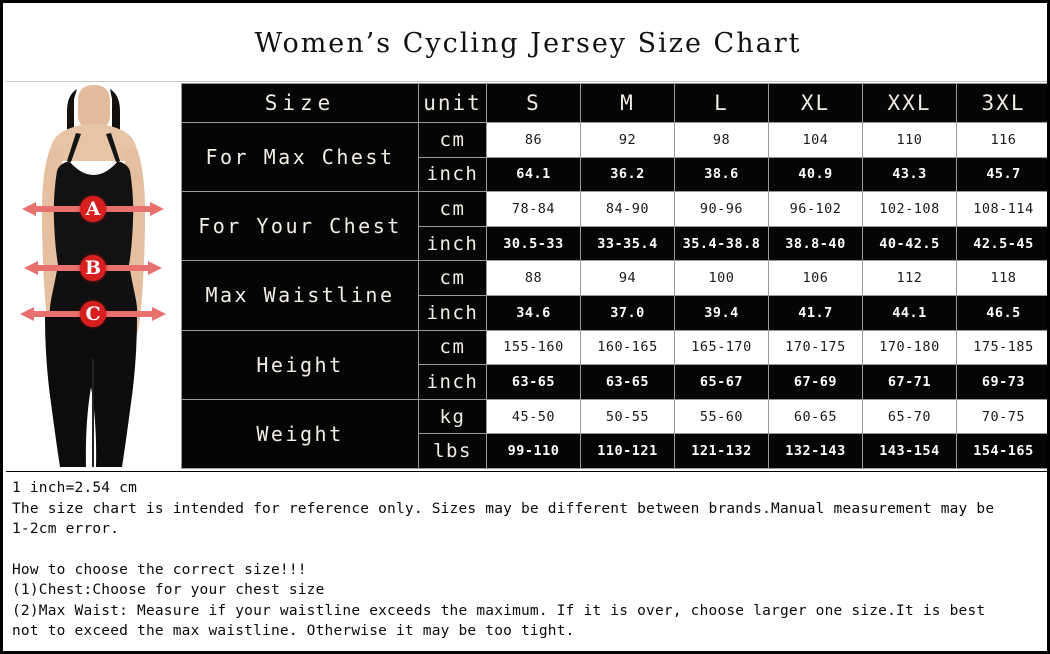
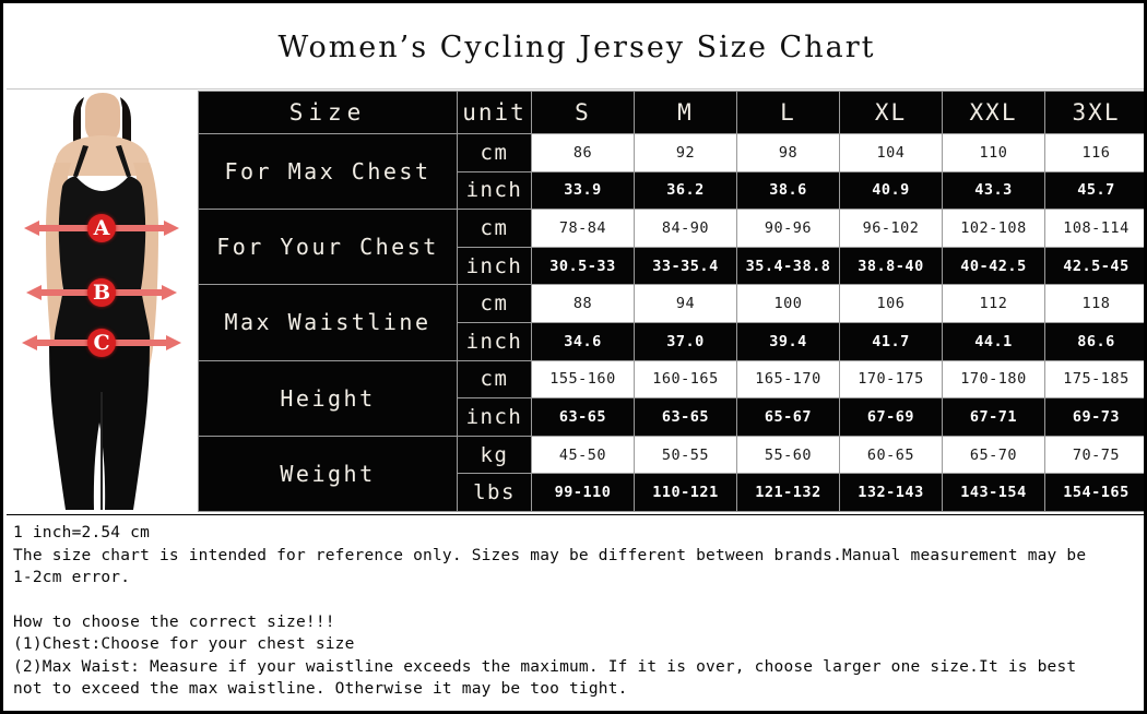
  Women’s Cycling Jersey Size Chart
  A
  B
  C
  Size	unit	S	M	L	XL	XXL	3XL
  For Max Chest	cm	86	92	98	104	110	116
- inch	64.1	36.2	38.6	40.9	43.3	45.7
+ inch	33.9	36.2	38.6	40.9	43.3	45.7
  For Your Chest	cm	78-84	84-90	90-96	96-102	102-108	108-114
  inch	30.5-33	33-35.4	35.4-38.8	38.8-40	40-42.5	42.5-45
  Max Waistline	cm	88	94	100	106	112	118
- inch	34.6	37.0	39.4	41.7	44.1	46.5
+ inch	34.6	37.0	39.4	41.7	44.1	86.6
  Height	cm	155-160	160-165	165-170	170-175	170-180	175-185
  inch	63-65	63-65	65-67	67-69	67-71	69-73
  Weight	kg	45-50	50-55	55-60	60-65	65-70	70-75
  lbs	99-110	110-121	121-132	132-143	143-154	154-165
  1 inch=2.54 cm
  The size chart is intended for reference only. Sizes may be different between brands.Manual measurement may be
  1-2cm error.
  How to choose the correct size!!!
  (1)Chest:Choose for your chest size
  (2)Max Waist: Measure if your waistline exceeds the maximum. If it is over, choose larger one size.It is best
  not to exceed the max waistline. Otherwise it may be too tight.
